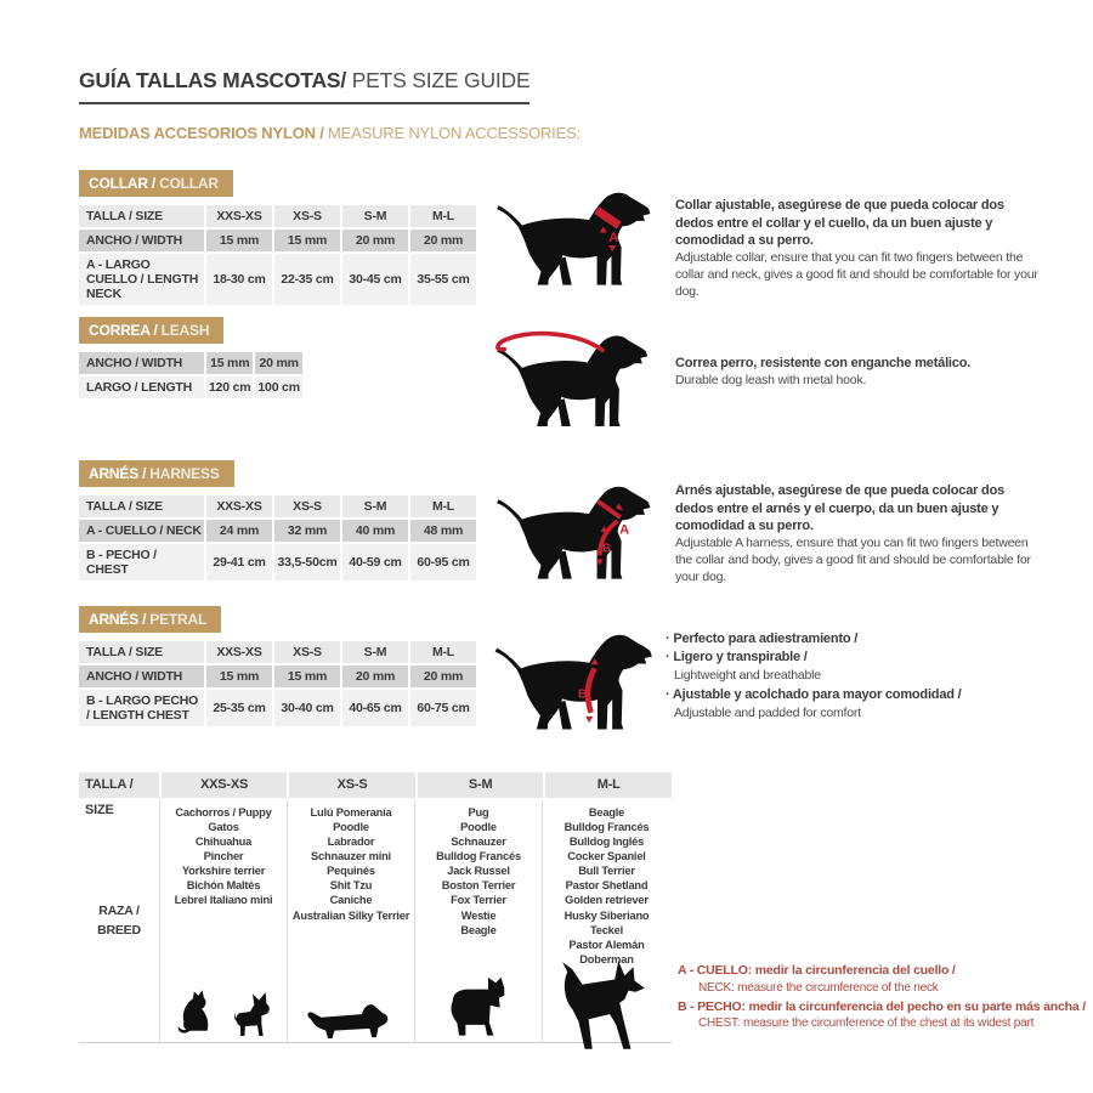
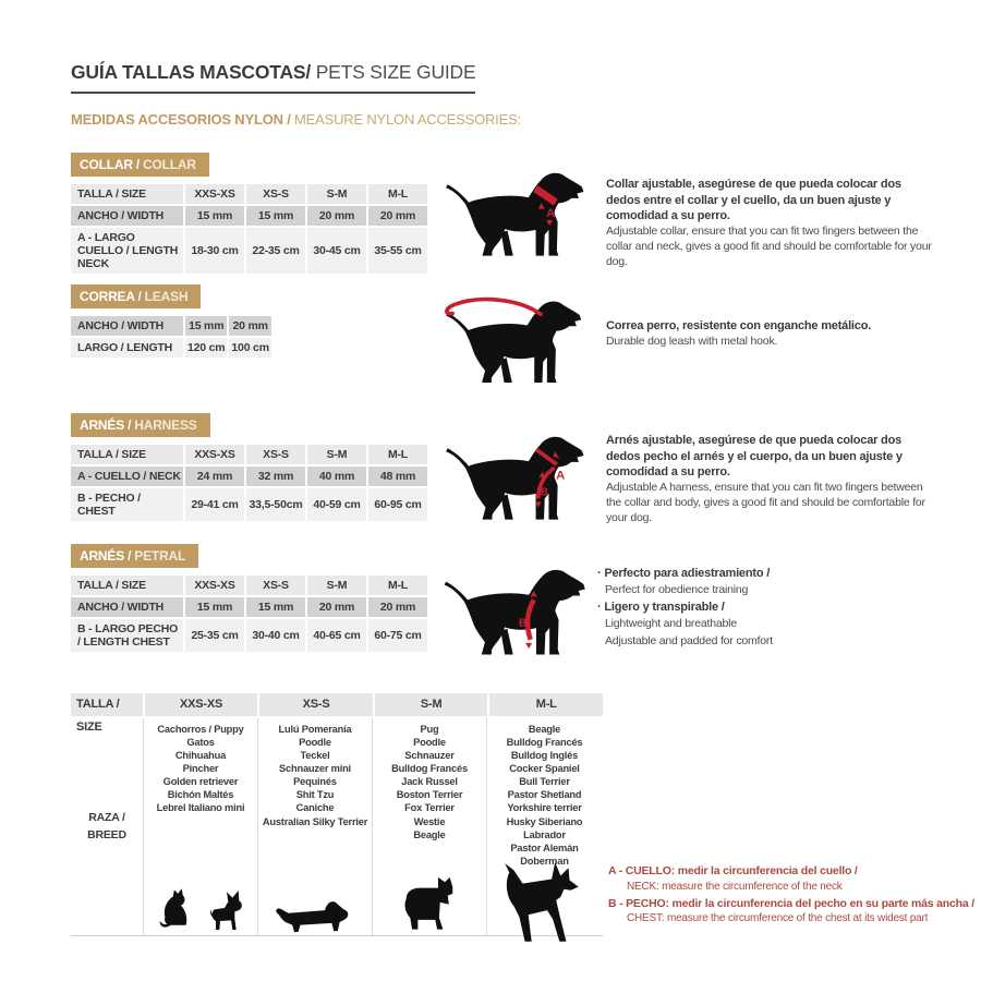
  GUÍA TALLAS MASCOTAS/ PETS SIZE GUIDE
  MEDIDAS ACCESORIOS NYLON / MEASURE NYLON ACCESSORIES:
  COLLAR / COLLAR
  TALLA / SIZE	XXS-XS	XS-S	S-M	M-L
  ANCHO / WIDTH	15 mm	15 mm	20 mm	20 mm
  A - LARGO CUELLO / LENGTH NECK	18-30 cm	22-35 cm	30-45 cm	35-55 cm
  A
  Collar ajustable, asegúrese de que pueda colocar dos dedos entre el collar y el cuello, da un buen ajuste y comodidad a su perro.
  Adjustable collar, ensure that you can fit two fingers between the collar and neck, gives a good fit and should be comfortable for your dog.
  CORREA / LEASH
  ANCHO / WIDTH	15 mm	20 mm
  LARGO / LENGTH	120 cm	100 cm
  Correa perro, resistente con enganche metálico.
  Durable dog leash with metal hook.
  ARNÉS / HARNESS
  TALLA / SIZE	XXS-XS	XS-S	S-M	M-L
  A - CUELLO / NECK	24 mm	32 mm	40 mm	48 mm
  B - PECHO / CHEST	29-41 cm	33,5-50cm	40-59 cm	60-95 cm
  A
  B
- Arnés ajustable, asegúrese de que pueda colocar dos dedos entre el arnés y el cuerpo, da un buen ajuste y comodidad a su perro.
+ Arnés ajustable, asegúrese de que pueda colocar dos dedos pecho el arnés y el cuerpo, da un buen ajuste y comodidad a su perro.
  Adjustable A harness, ensure that you can fit two fingers between the collar and body, gives a good fit and should be comfortable for your dog.
  ARNÉS / PETRAL
  TALLA / SIZE	XXS-XS	XS-S	S-M	M-L
  ANCHO / WIDTH	15 mm	15 mm	20 mm	20 mm
  B - LARGO PECHO / LENGTH CHEST	25-35 cm	30-40 cm	40-65 cm	60-75 cm
  B
  Perfecto para adiestramiento /
+ Perfect for obedience training
  Ligero y transpirable /
  Lightweight and breathable
- Ajustable y acolchado para mayor comodidad /
  Adjustable and padded for comfort
  TALLA / SIZE
  XXS-XS
  XS-S
  S-M
  M-L
  RAZA / BREED
  Cachorros / Puppy
  Gatos
  Chihuahua
  Pincher
- Yorkshire terrier
+ Golden retriever
  Bichón Maltés
  Lebrel Italiano mini
  Lulú Pomeranía
  Poodle
- Labrador
+ Teckel
  Schnauzer mini
  Pequinés
  Shit Tzu
  Caniche
  Australian Silky Terrier
  Pug
  Poodle
  Schnauzer
  Bulldog Francés
  Jack Russel
  Boston Terrier
  Fox Terrier
  Westie
  Beagle
  Beagle
  Bulldog Francés
  Bulldog Inglés
  Cocker Spaniel
  Bull Terrier
  Pastor Shetland
- Golden retriever
+ Yorkshire terrier
  Husky Siberiano
- Teckel
+ Labrador
  Pastor Alemán
  Doberman
  A - CUELLO: medir la circunferencia del cuello /
  NECK: measure the circumference of the neck
  B - PECHO: medir la circunferencia del pecho en su parte más ancha /
  CHEST: measure the circumference of the chest at its widest part
